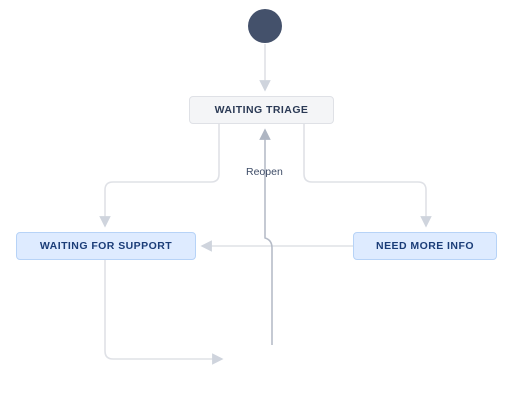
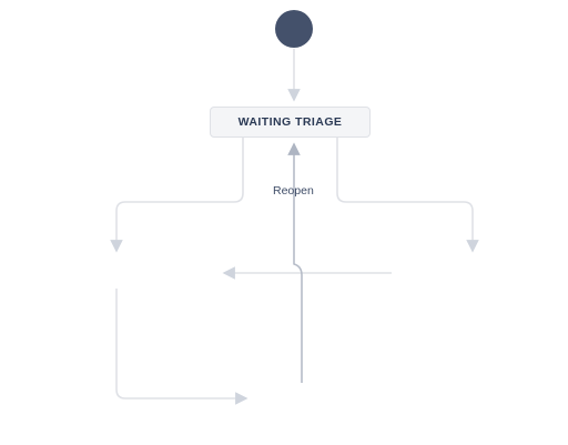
  WAITING TRIAGE
- WAITING FOR SUPPORT
- NEED MORE INFO
  Reopen
